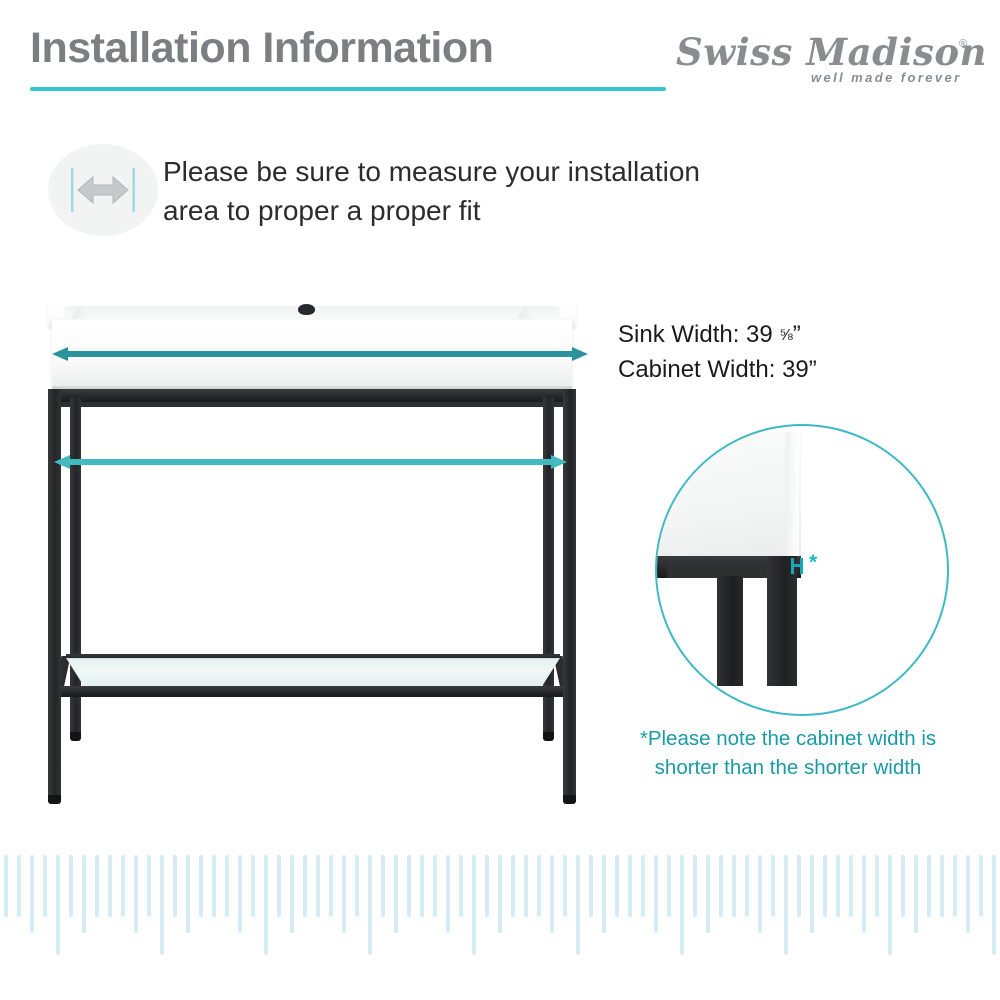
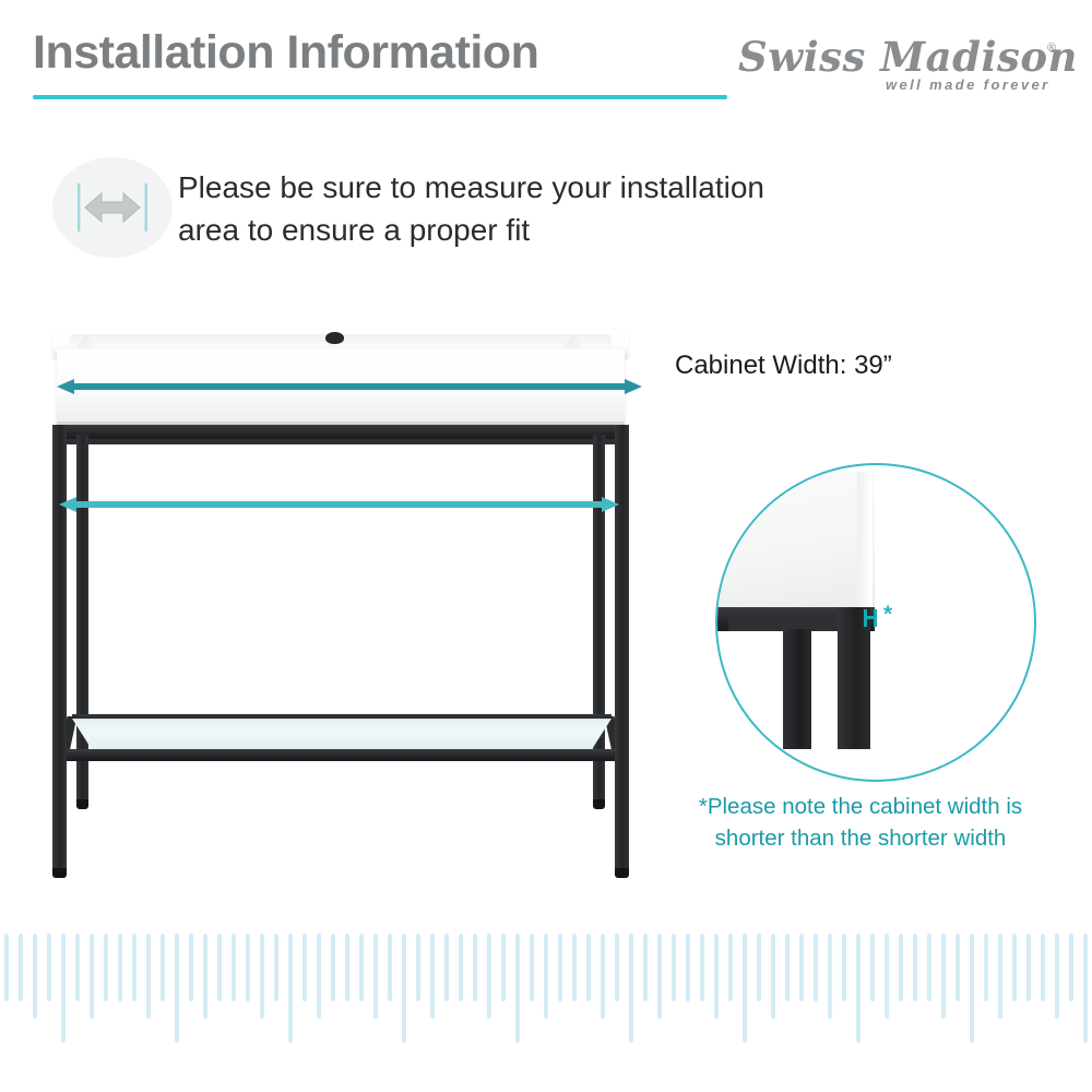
  Installation Information
  Swiss Madison
  ®
  well made forever
- Please be sure to measure your installation area to proper a proper fit
+ Please be sure to measure your installation area to ensure a proper fit
- Sink Width: 39 ⅝”
  Cabinet Width: 39”
  *
  *Please note the cabinet width is shorter than the shorter width
